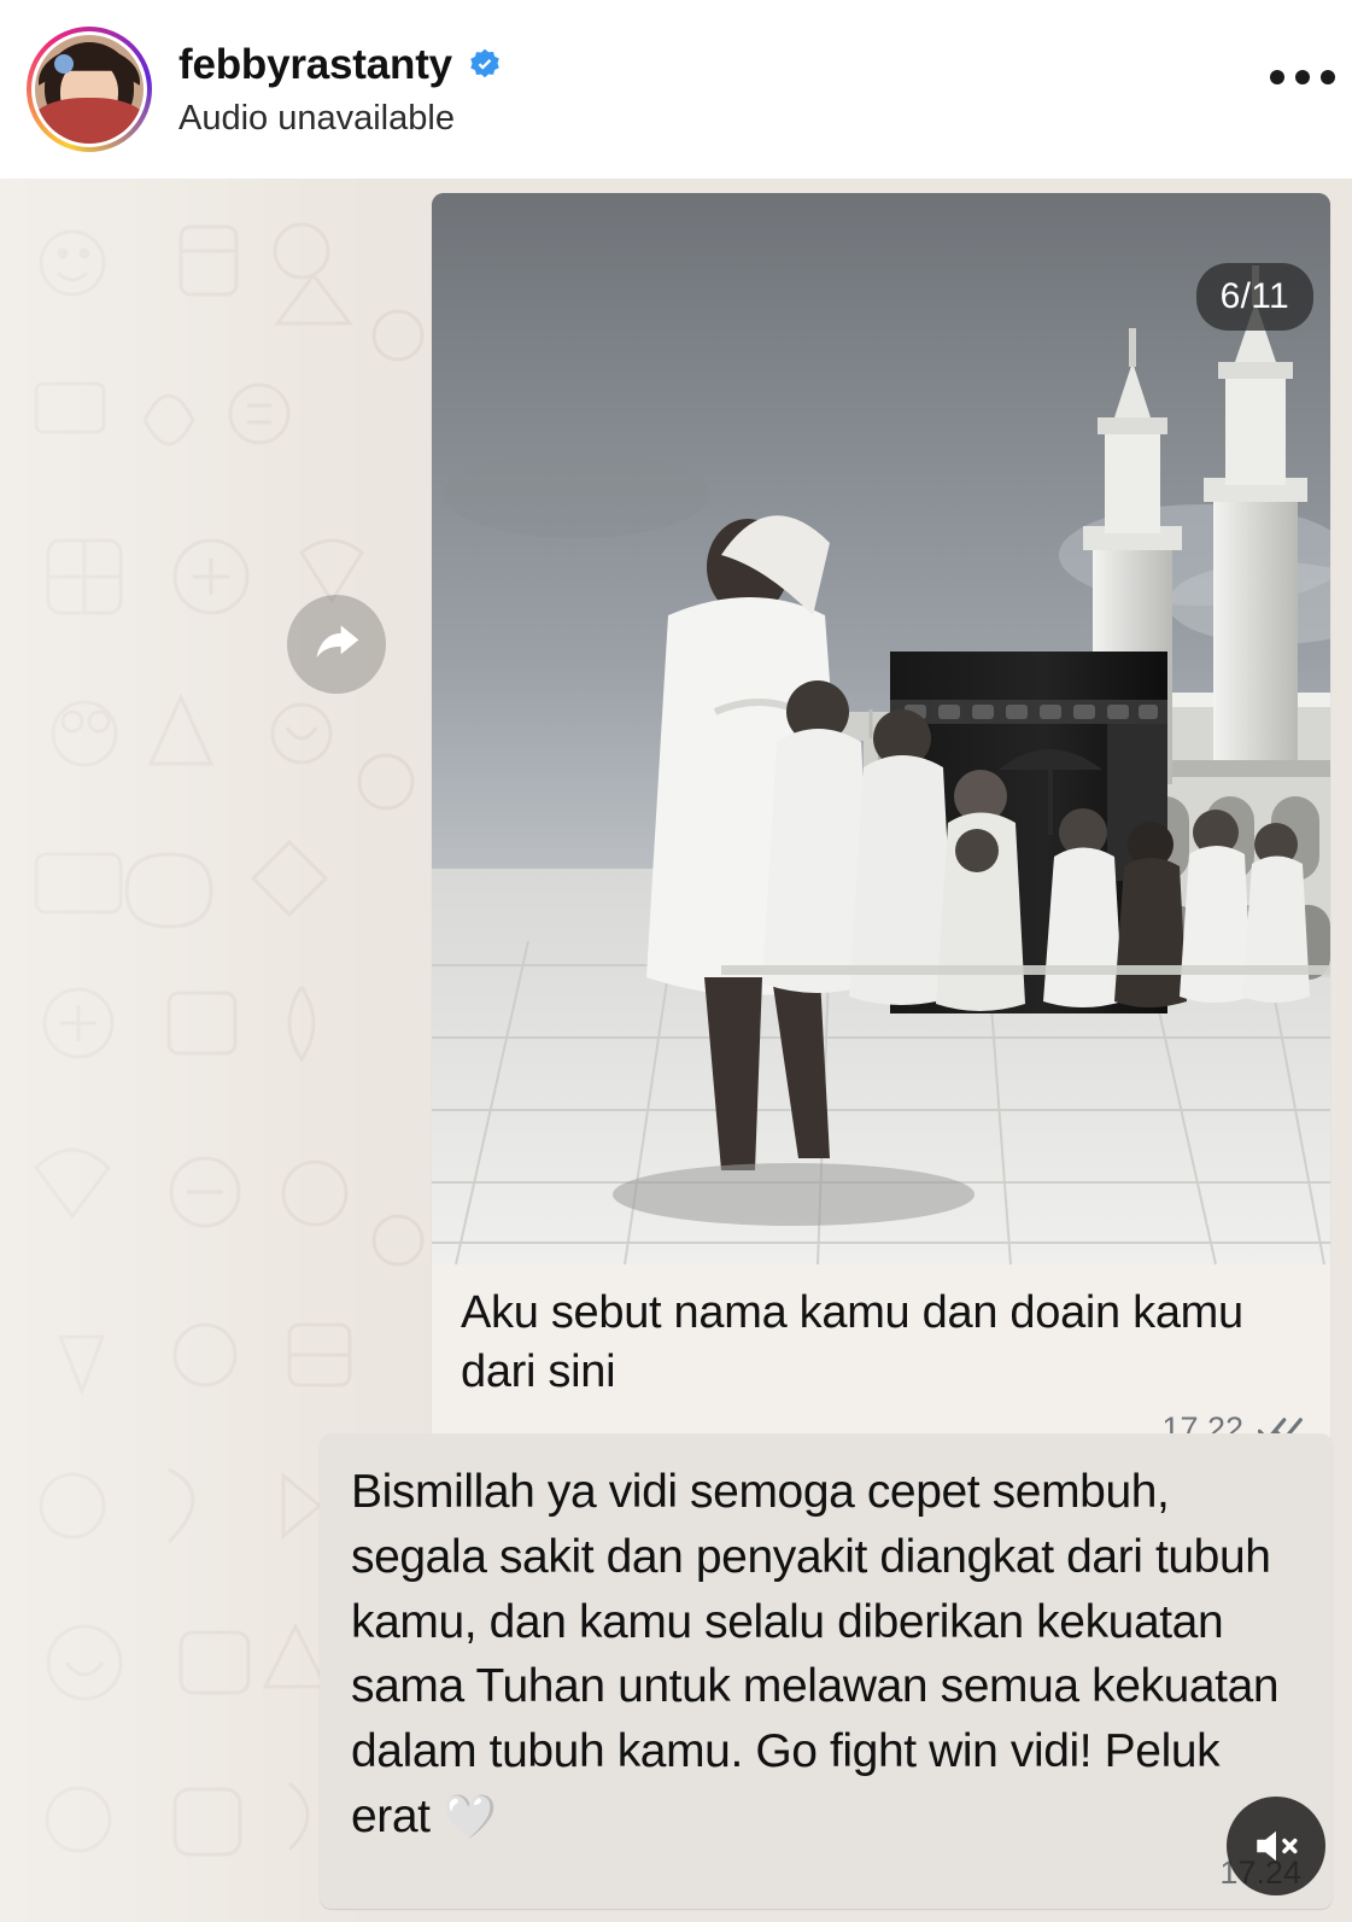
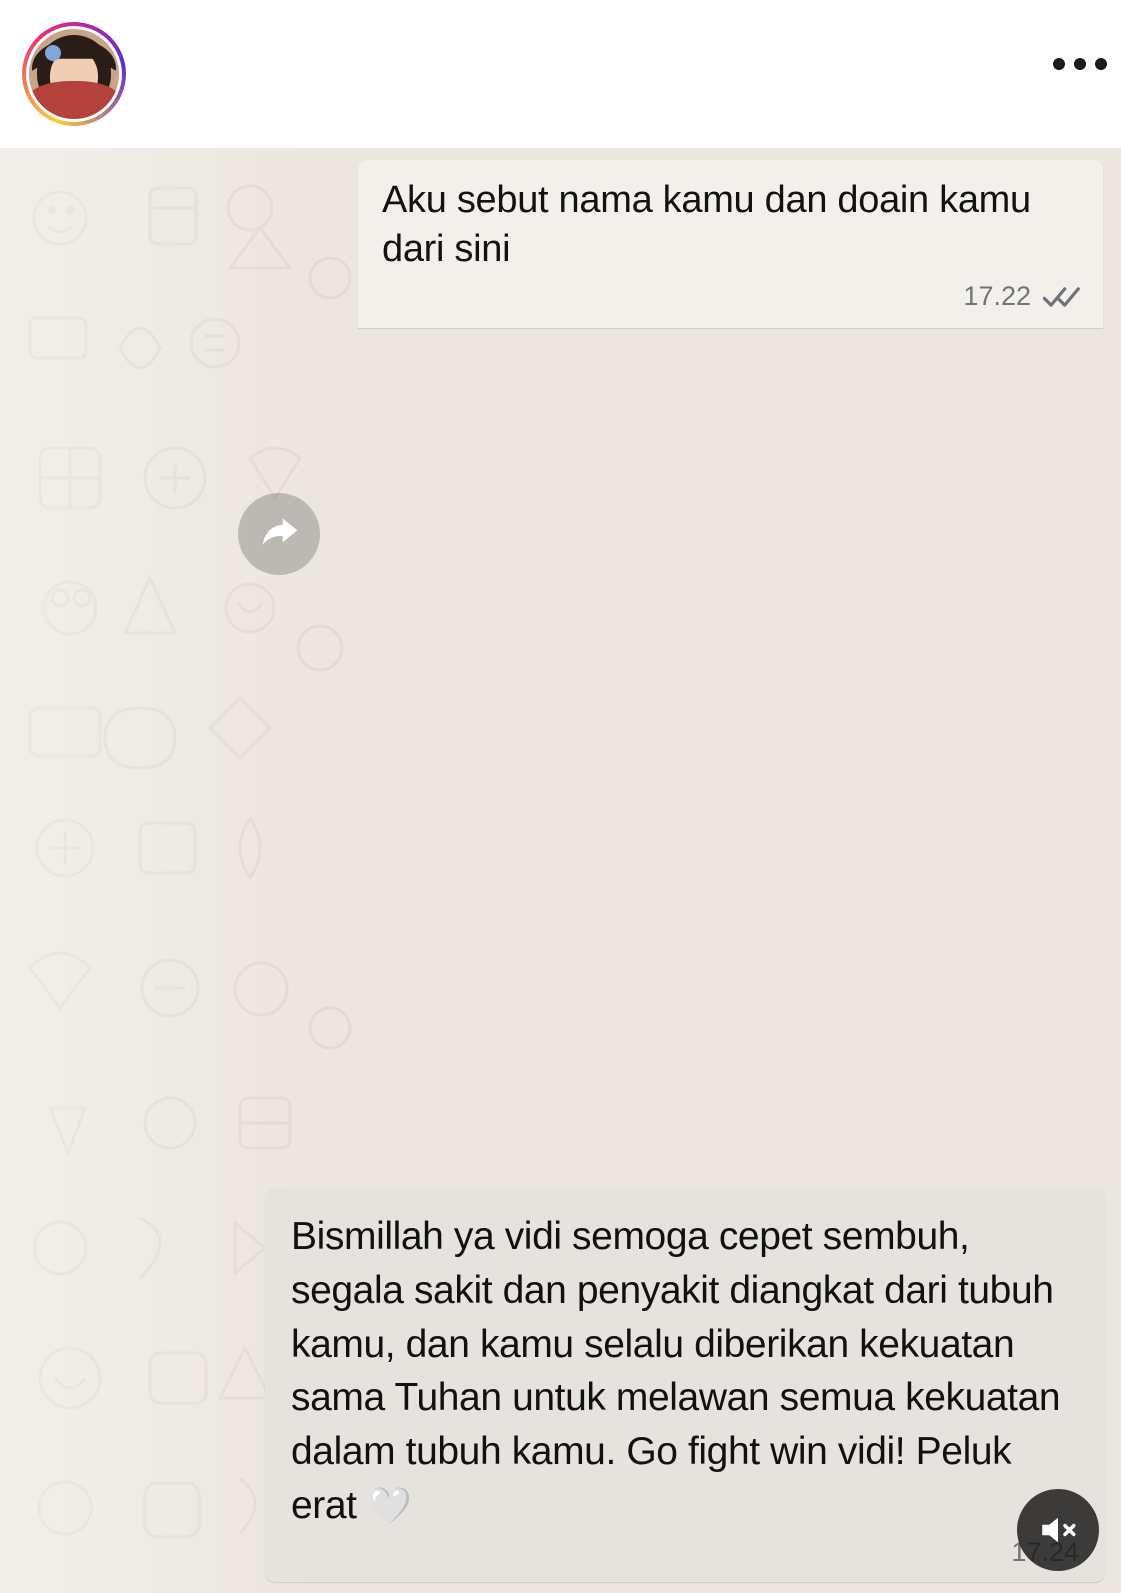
- febbyrastanty
- Audio unavailable
- 6/11
  Aku sebut nama kamu dan doain kamu dari sini
  17.22
  Bismillah ya vidi semoga cepet sembuh, segala sakit dan penyakit diangkat dari tubuh kamu, dan kamu selalu diberikan kekuatan sama Tuhan untuk melawan semua kekuatan dalam tubuh kamu. Go fight win vidi! Peluk erat 🤍
  17.24
